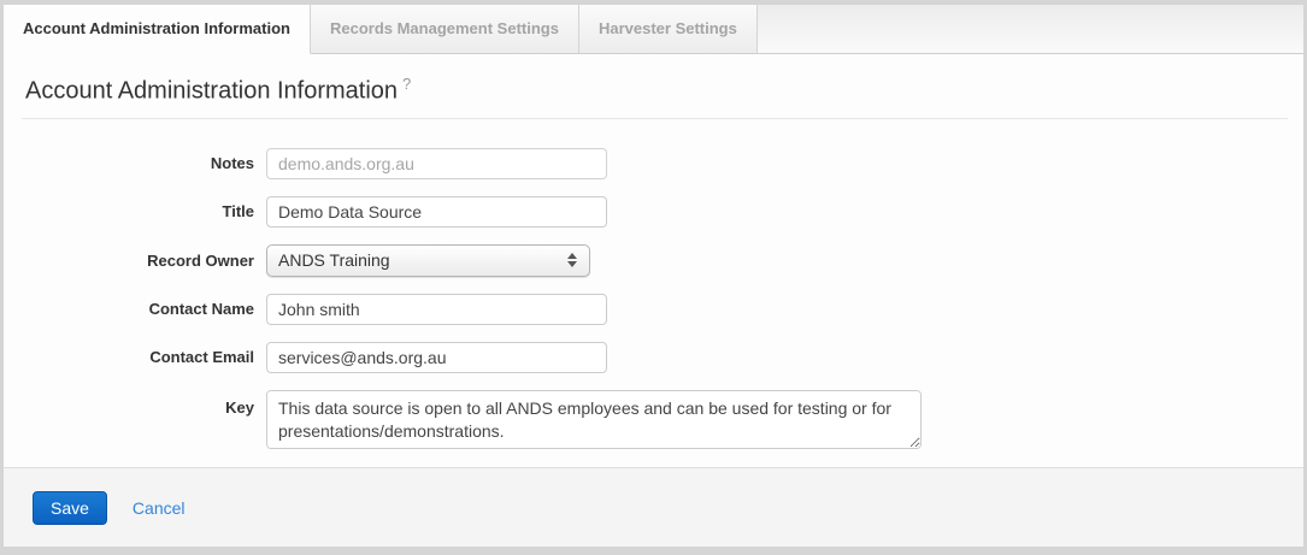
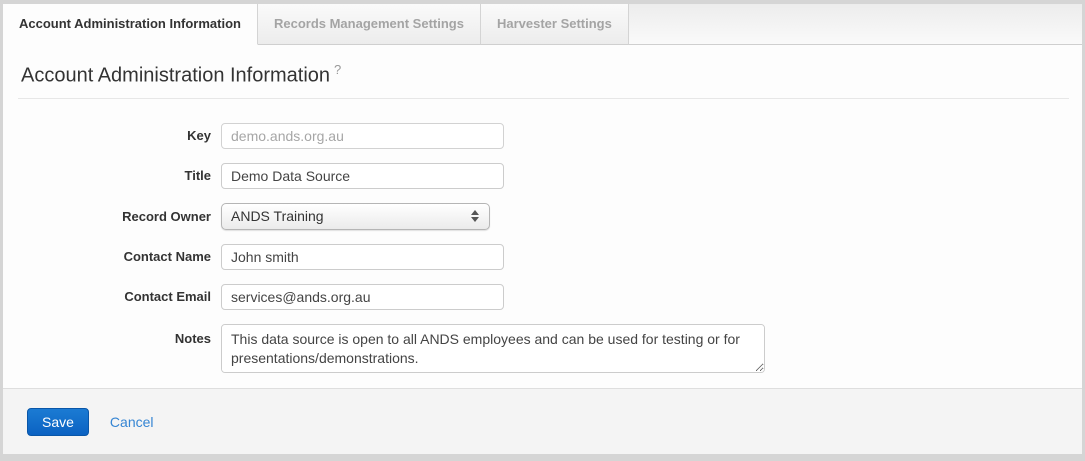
  Account Administration Information
  Records Management Settings
  Harvester Settings
  Account Administration Information ?
- Notes
+ Key
  demo.ands.org.au
  Title
  Demo Data Source
  Record Owner
  ANDS Training
  Contact Name
  John smith
  Contact Email
  services@ands.org.au
- Key
+ Notes
  Save
  Cancel
